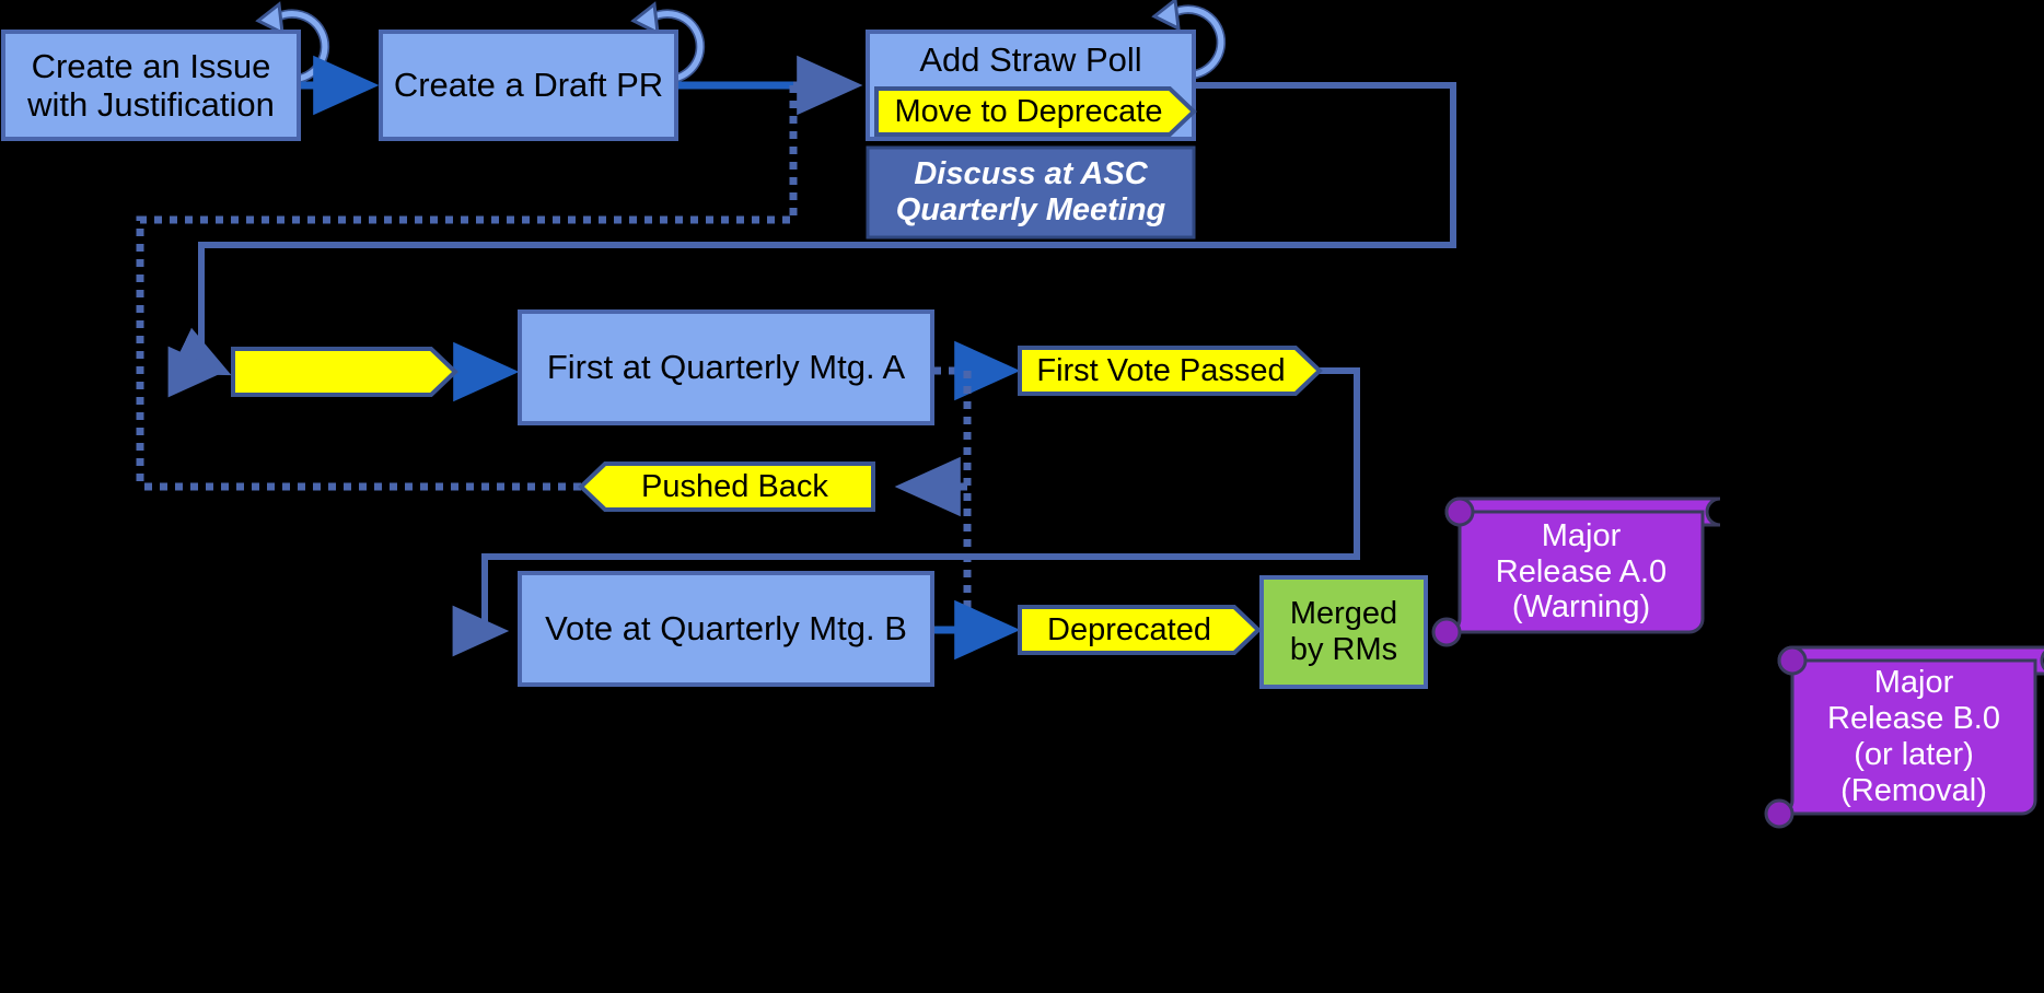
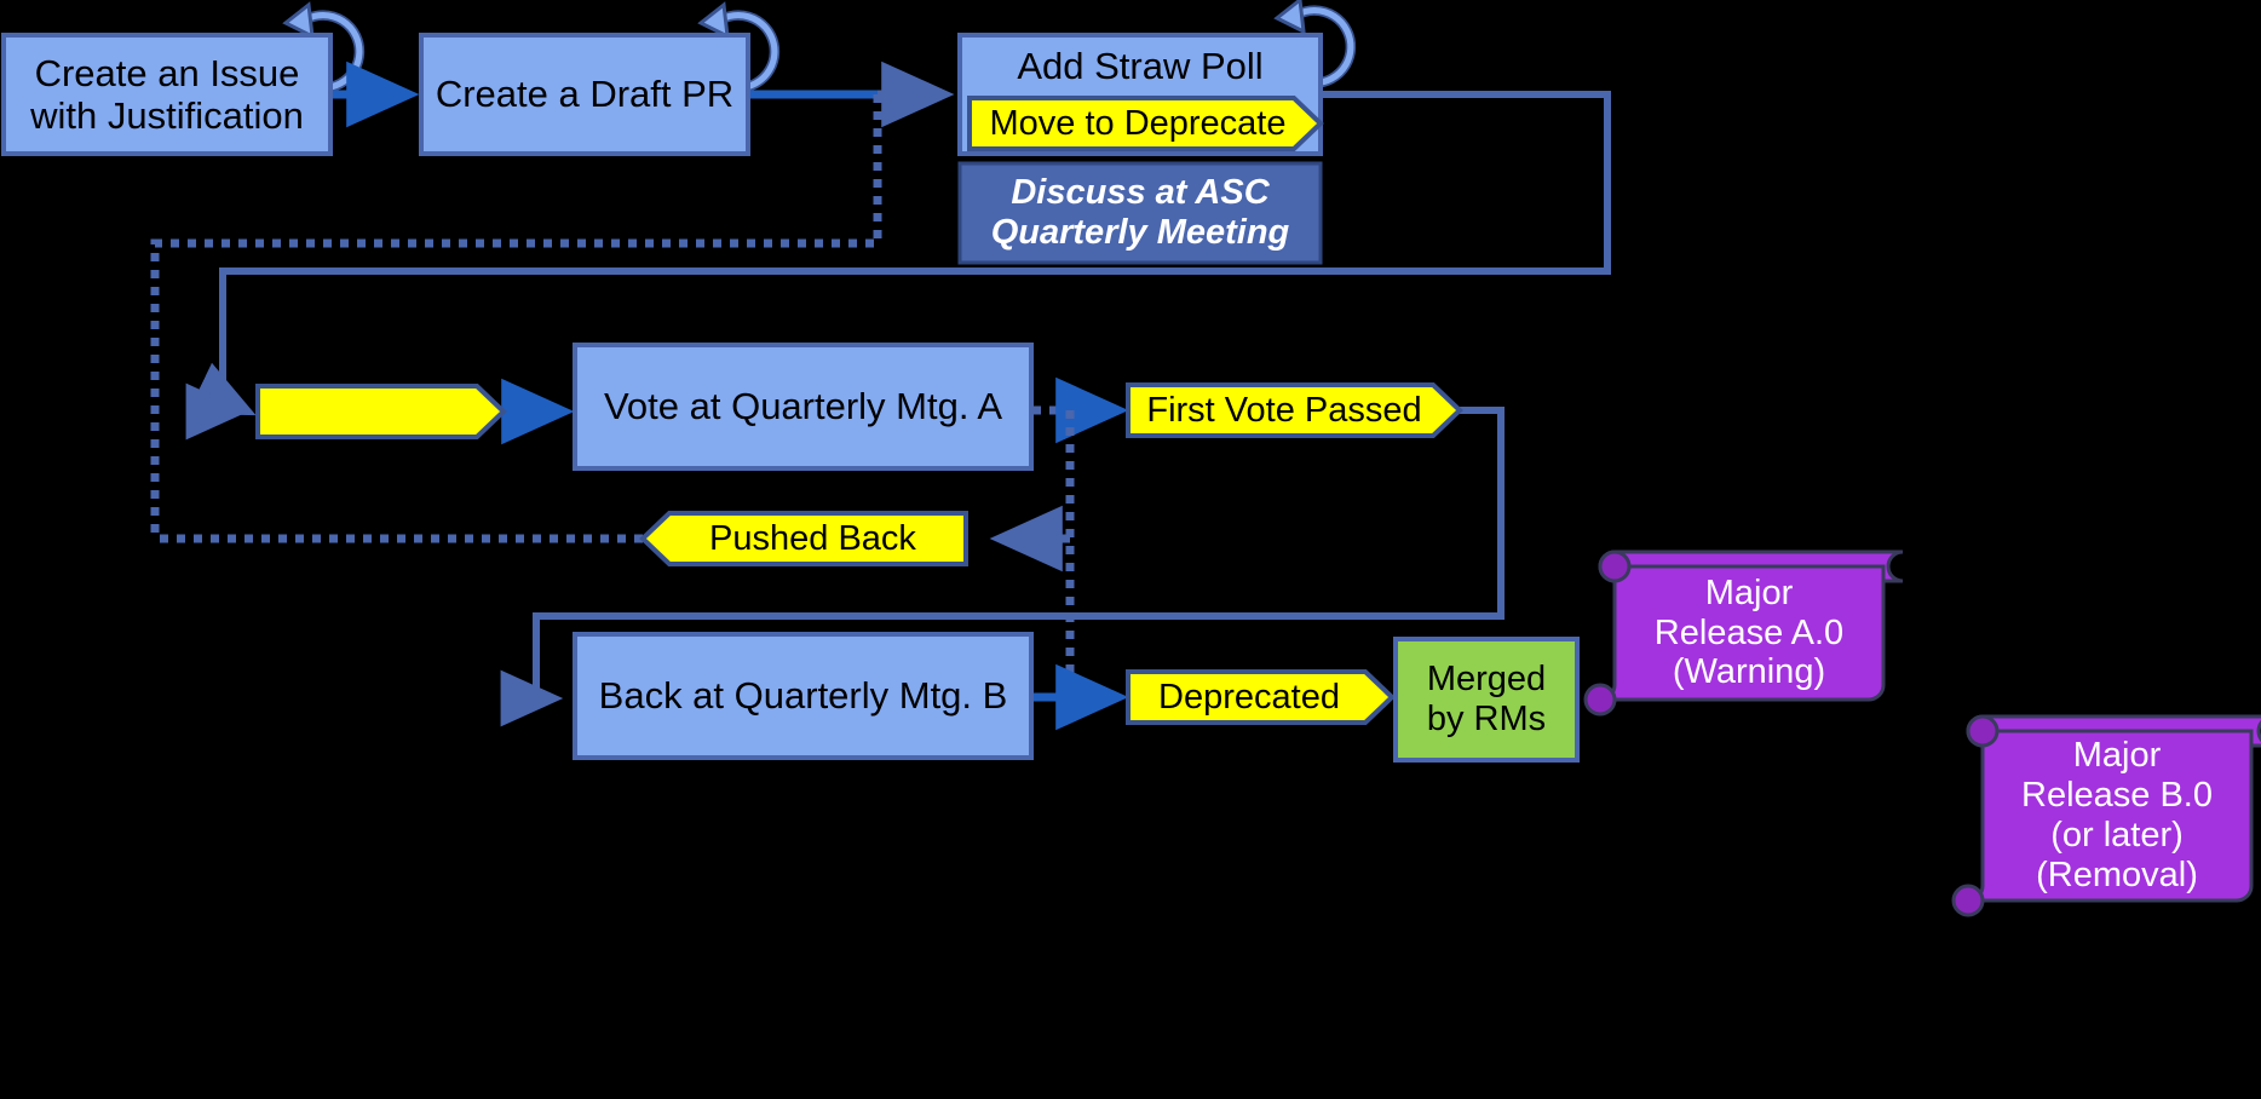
  Create an Issue
  with Justification
  Create a Draft PR
  Add Straw Poll
  Move to Deprecate
  Discuss at ASC
  Quarterly Meeting
- First at Quarterly Mtg. A
+ Vote at Quarterly Mtg. A
  First Vote Passed
  Pushed Back
- Vote at Quarterly Mtg. B
+ Back at Quarterly Mtg. B
  Deprecated
  Merged
  by RMs
  Major
  Release A.0
  (Warning)
  Major
  Release B.0
  (or later)
  (Removal)
